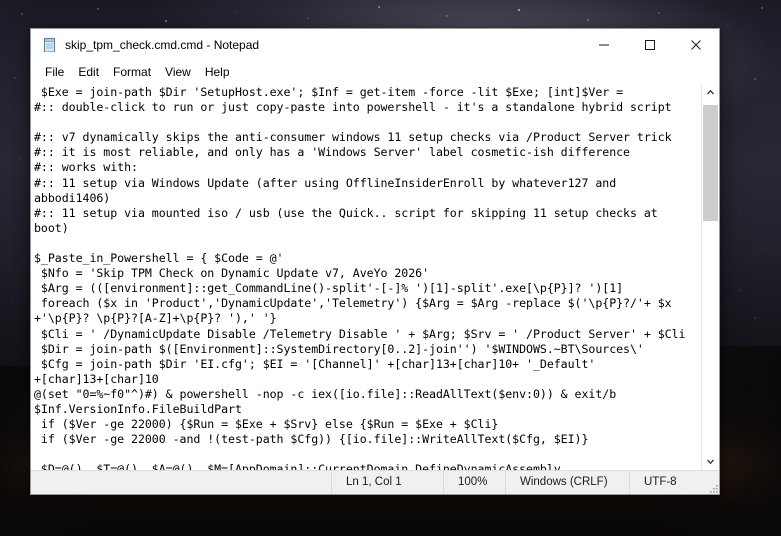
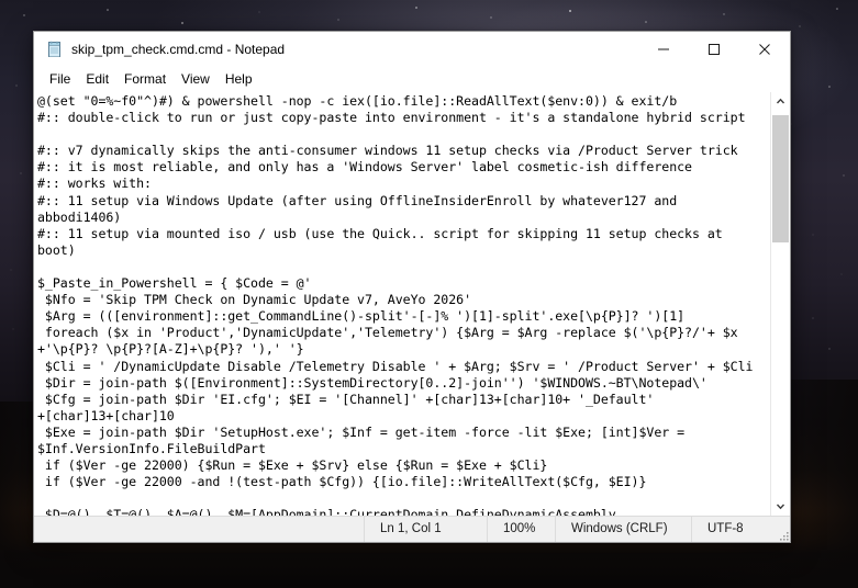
  skip_tpm_check.cmd.cmd - Notepad
  File
  Edit
  Format
  View
  Help
- $Exe = join-path $Dir 'SetupHost.exe'; $Inf = get-item -force -lit $Exe; [int]$Ver =
+ @(set "0=%~f0"^)#) & powershell -nop -c iex([io.file]::ReadAllText($env:0)) & exit/b
- #:: double-click to run or just copy-paste into powershell - it's a standalone hybrid script
+ #:: double-click to run or just copy-paste into environment - it's a standalone hybrid script
  #:: v7 dynamically skips the anti-consumer windows 11 setup checks via /Product Server trick
  #:: it is most reliable, and only has a 'Windows Server' label cosmetic-ish difference
  #:: works with:
  #:: 11 setup via Windows Update (after using OfflineInsiderEnroll by whatever127 and
  abbodi1406)
  #:: 11 setup via mounted iso / usb (use the Quick.. script for skipping 11 setup checks at
  boot)
  $_Paste_in_Powershell = { $Code = @'
  $Nfo = 'Skip TPM Check on Dynamic Update v7, AveYo 2026'
  $Arg = (([environment]::get_CommandLine()-split'-[-]% ')[1]-split'.exe[\p{P}]? ')[1]
  foreach ($x in 'Product','DynamicUpdate','Telemetry') {$Arg = $Arg -replace $('\p{P}?/'+ $x
  +'\p{P}? \p{P}?[A-Z]+\p{P}? '),' '}
  $Cli = ' /DynamicUpdate Disable /Telemetry Disable ' + $Arg; $Srv = ' /Product Server' + $Cli
- $Dir = join-path $([Environment]::SystemDirectory[0..2]-join'') '$WINDOWS.~BT\Sources\'
+ $Dir = join-path $([Environment]::SystemDirectory[0..2]-join'') '$WINDOWS.~BT\Notepad\'
  $Cfg = join-path $Dir 'EI.cfg'; $EI = '[Channel]' +[char]13+[char]10+ '_Default'
  +[char]13+[char]10
- @(set "0=%~f0"^)#) & powershell -nop -c iex([io.file]::ReadAllText($env:0)) & exit/b
+ $Exe = join-path $Dir 'SetupHost.exe'; $Inf = get-item -force -lit $Exe; [int]$Ver =
  $Inf.VersionInfo.FileBuildPart
  if ($Ver -ge 22000) {$Run = $Exe + $Srv} else {$Run = $Exe + $Cli}
  if ($Ver -ge 22000 -and !(test-path $Cfg)) {[io.file]::WriteAllText($Cfg, $EI)}
  $D=@(), $T=@(), $A=@(), $M=[AppDomain]::CurrentDomain.DefineDynamicAssembly
  Ln 1, Col 1
  100%
  Windows (CRLF)
  UTF-8
